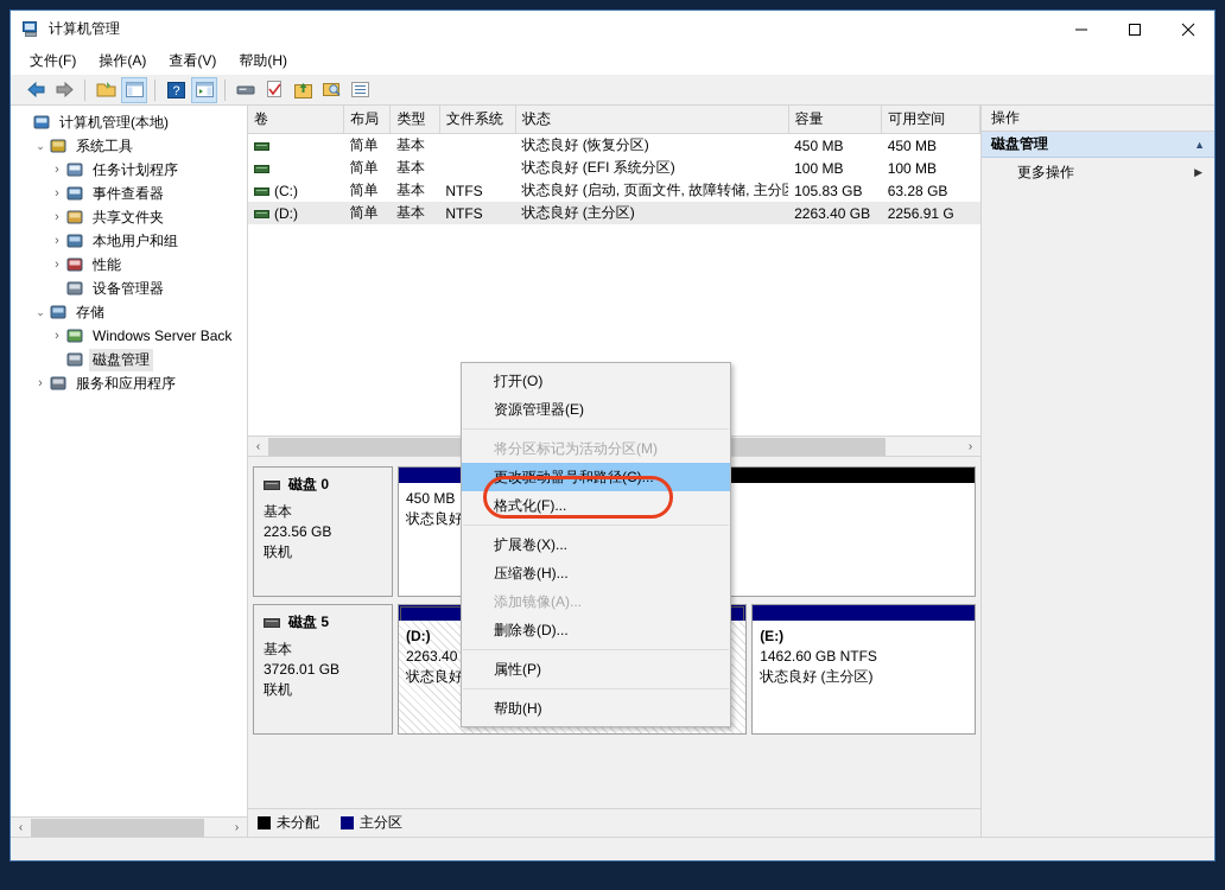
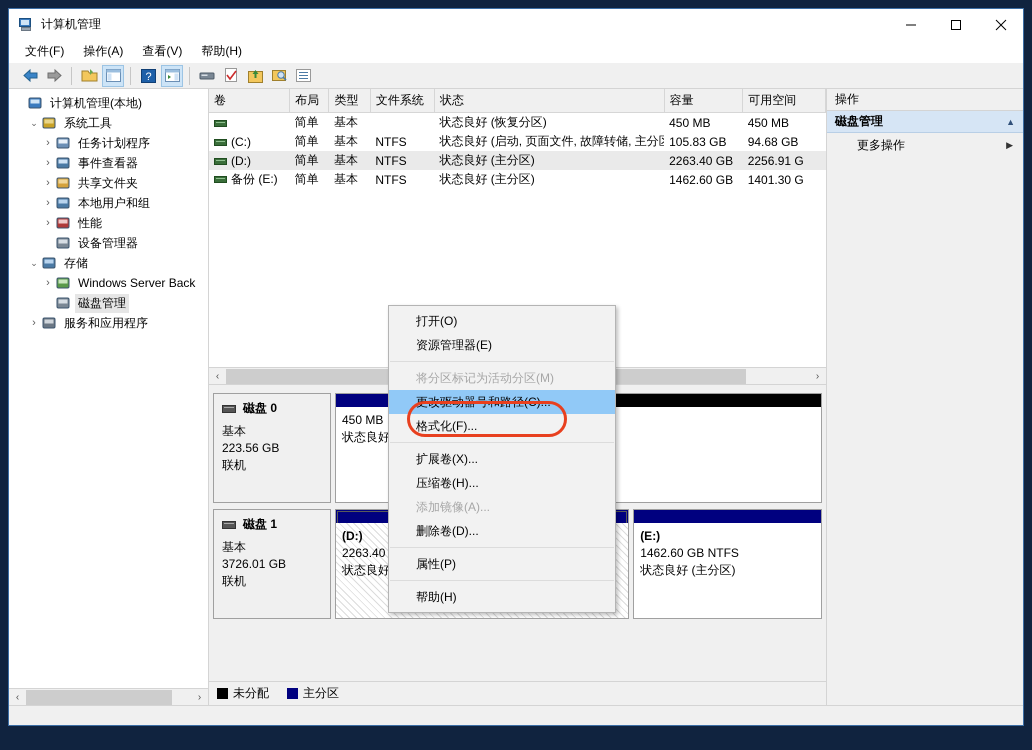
  计算机管理
  文件(F)
  操作(A)
  查看(V)
  帮助(H)
  ?
  计算机管理(本地)
  ⌄
  系统工具
  ›
  任务计划程序
  ›
  事件查看器
  ›
  共享文件夹
  ›
  本地用户和组
  ›
  性能
  设备管理器
  ⌄
  存储
  ›
  Windows Server Back
  磁盘管理
  ›
  服务和应用程序
  ‹
  ›
  卷	布局	类型	文件系统	状态	容量	可用空间
  	简单	基本		状态良好 (恢复分区)	450 MB	450 MB
- 	简单	基本		状态良好 (EFI 系统分区)	100 MB	100 MB
- (C:)	简单	基本	NTFS	状态良好 (启动, 页面文件, 故障转储, 主分	105.83 GB	63.28 GB
+ (C:)	简单	基本	NTFS	状态良好 (启动, 页面文件, 故障转储, 主分	105.83 GB	94.68 GB
  (D:)	简单	基本	NTFS	状态良好 (主分区)	2263.40 GB	2256.91 G
+ 备份 (E:)	简单	基本	NTFS	状态良好 (主分区)	1462.60 GB	1401.30 G
  ‹
  ›
  磁盘 0
  基本
  223.56 GB
  联机
  450 MB
  状态良好
- 磁盘 5
+ 磁盘 1
  基本
  3726.01 GB
  联机
  (D:)
  (E:)
  1462.60 GB NTFS
  状态良好 (主分区)
  未分配
  主分区
  操作
  磁盘管理
  ▲
  更多操作
  ▶
  打开(O)
  资源管理器(E)
  将分区标记为活动分区(M)
  更改驱动器号和路径(C)...
  格式化(F)...
  扩展卷(X)...
  压缩卷(H)...
  添加镜像(A)...
  删除卷(D)...
  属性(P)
  帮助(H)
